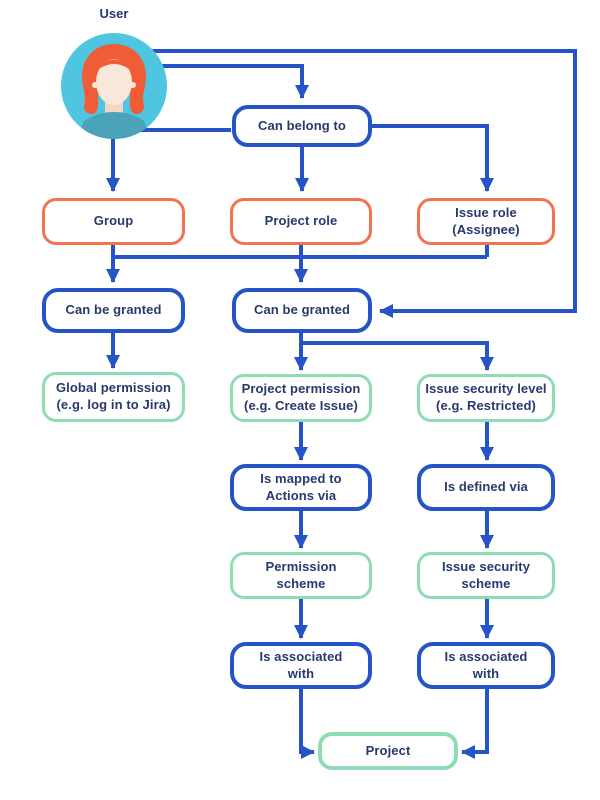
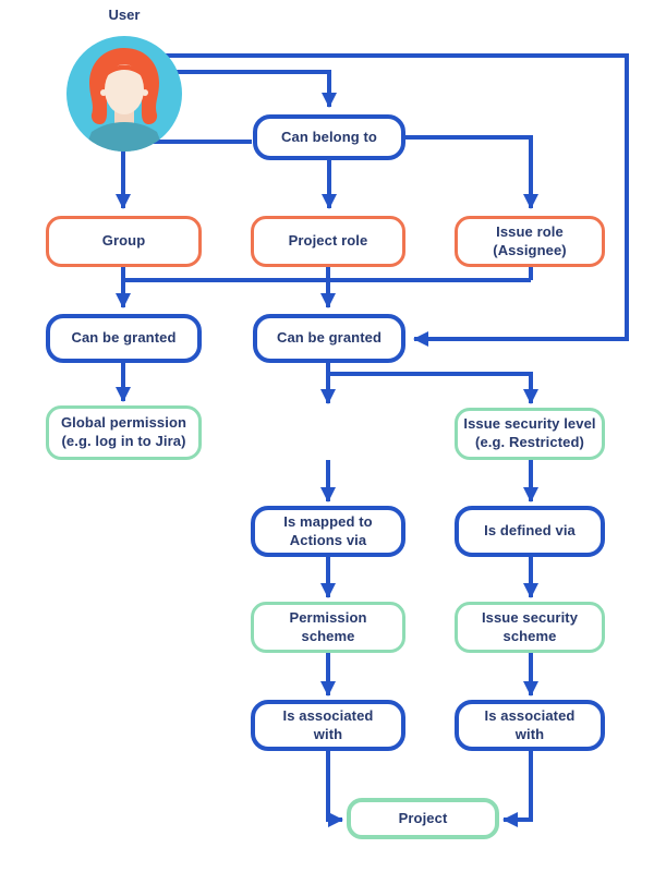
  User
  Can belong to
  Group
  Project role
  Issue role
  (Assignee)
  Can be granted
  Can be granted
  Global permission
  (e.g. log in to Jira)
- Project permission
- (e.g. Create Issue)
  Issue security level
  (e.g. Restricted)
  Is mapped to
  Actions via
  Is defined via
  Permission
  scheme
  Issue security
  scheme
  Is associated
  with
  Is associated
  with
  Project
